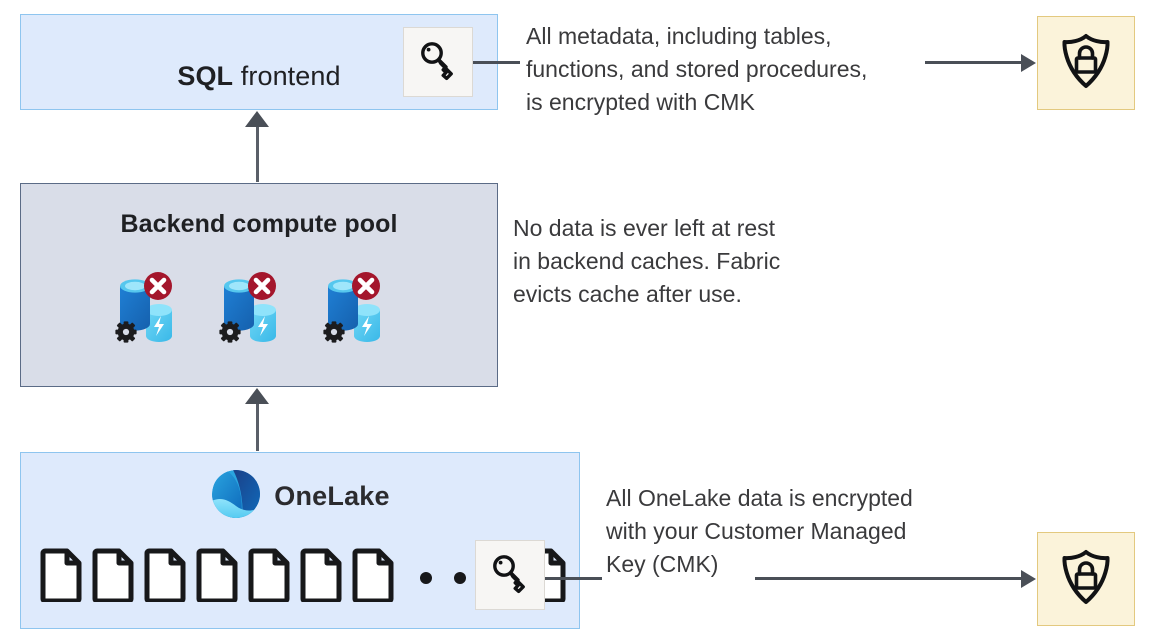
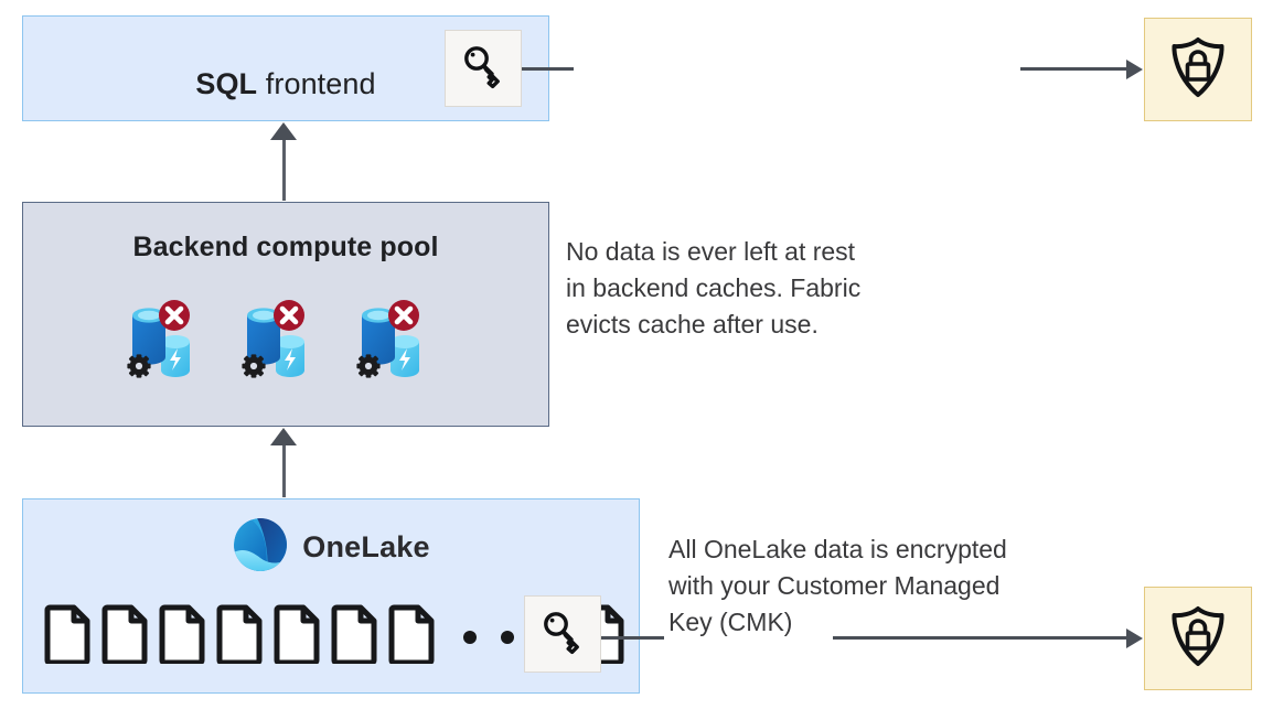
  SQL frontend
  Backend compute pool
  OneLake
- All metadata, including tables,
- functions, and stored procedures,
- is encrypted with CMK
  No data is ever left at rest
  in backend caches. Fabric
  evicts cache after use.
  All OneLake data is encrypted
  with your Customer Managed
  Key (CMK)
